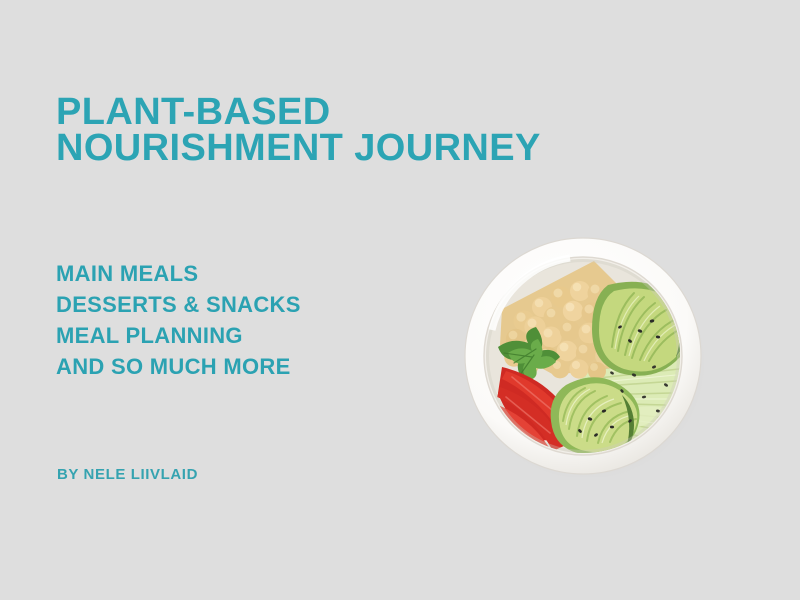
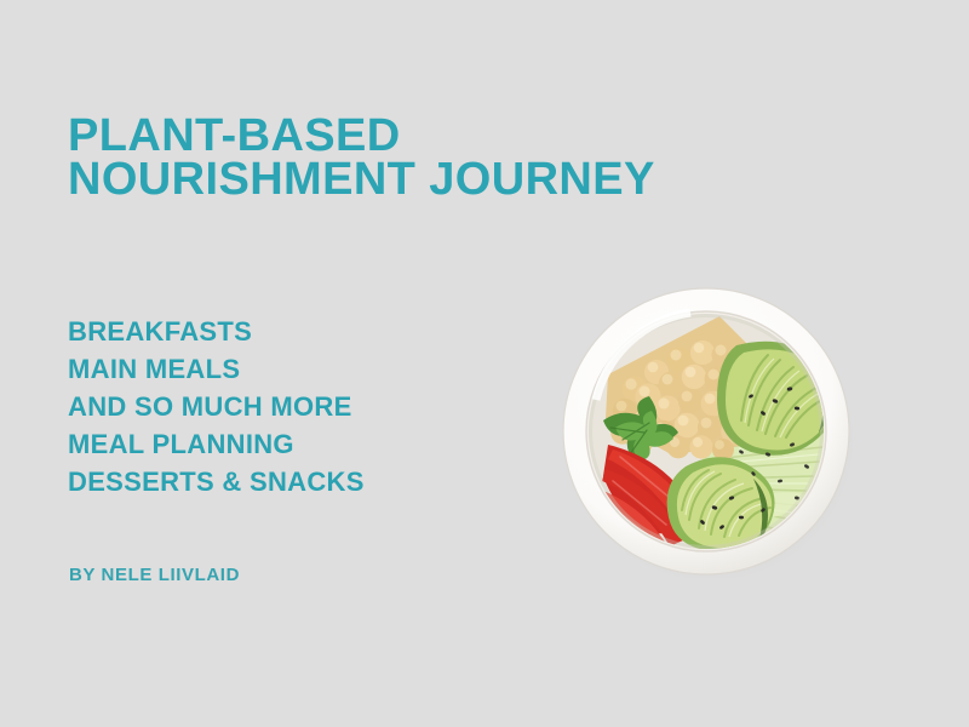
  PLANT-BASED
  NOURISHMENT JOURNEY
+ BREAKFASTS
  MAIN MEALS
- DESSERTS & SNACKS
+ AND SO MUCH MORE
  MEAL PLANNING
- AND SO MUCH MORE
+ DESSERTS & SNACKS
  BY NELE LIIVLAID
